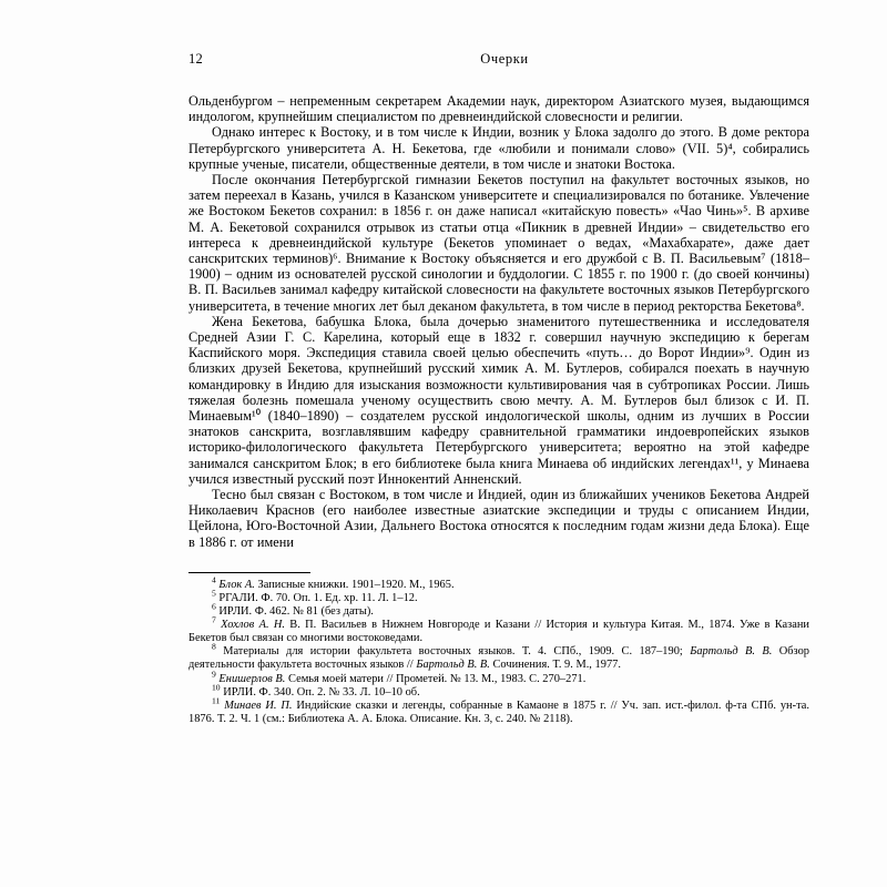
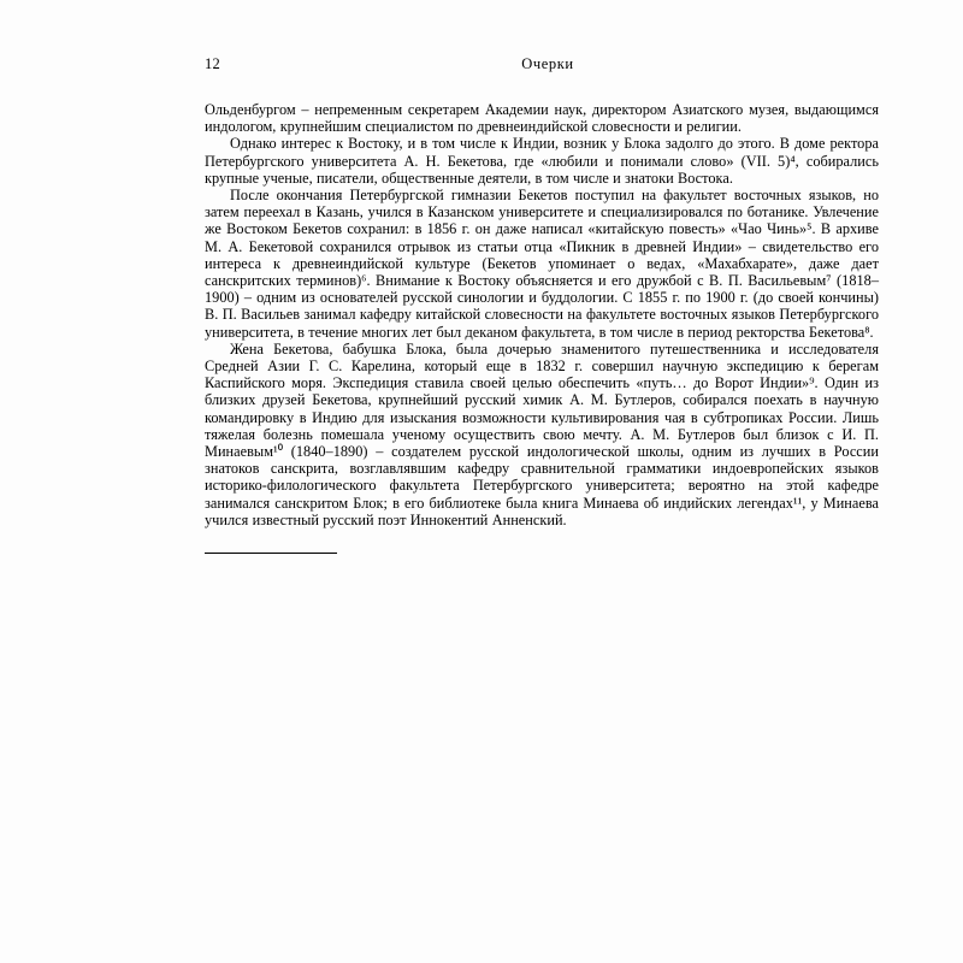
  12
  Очерки
  Ольденбургом – непременным секретарем Академии наук, директором Азиатского музея, выдающимся индологом, крупнейшим специалистом по древнеиндийской словесности и религии.
  Однако интерес к Востоку, и в том числе к Индии, возник у Блока задолго до этого. В доме ректора Петербургского университета А. Н. Бекетова, где «любили и понимали слово» (VII. 5)⁴, собирались крупные ученые, писатели, общественные деятели, в том числе и знатоки Востока.
  После окончания Петербургской гимназии Бекетов поступил на факультет восточных языков, но затем переехал в Казань, учился в Казанском университете и специализировался по ботанике. Увлечение же Востоком Бекетов сохранил: в 1856 г. он даже написал «китайскую повесть» «Чао Чинь»⁵. В архиве М. А. Бекетовой сохранился отрывок из статьи отца «Пикник в древней Индии» – свидетельство его интереса к древнеиндийской культуре (Бекетов упоминает о ведах, «Махабхарате», даже дает санскритских терминов)⁶. Внимание к Востоку объясняется и его дружбой с В. П. Васильевым⁷ (1818–1900) – одним из основателей русской синологии и буддологии. С 1855 г. по 1900 г. (до своей кончины) В. П. Васильев занимал кафедру китайской словесности на факультете восточных языков Петербургского университета, в течение многих лет был деканом факультета, в том числе в период ректорства Бекетова⁸.
  Жена Бекетова, бабушка Блока, была дочерью знаменитого путешественника и исследователя Средней Азии Г. С. Карелина, который еще в 1832 г. совершил научную экспедицию к берегам Каспийского моря. Экспедиция ставила своей целью обеспечить «путь… до Ворот Индии»⁹. Один из близких друзей Бекетова, крупнейший русский химик А. М. Бутлеров, собирался поехать в научную командировку в Индию для изыскания возможности культивирования чая в субтропиках России. Лишь тяжелая болезнь помешала ученому осуществить свою мечту. А. М. Бутлеров был близок с И. П. Минаевым¹⁰ (1840–1890) – создателем русской индологической школы, одним из лучших в России знатоков санскрита, возглавлявшим кафедру сравнительной грамматики индоевропейских языков историко-филологического факультета Петербургского университета; вероятно на этой кафедре занимался санскритом Блок; в его библиотеке была книга Минаева об индийских легендах¹¹, у Минаева учился известный русский поэт Иннокентий Анненский.
- Тесно был связан с Востоком, в том числе и Индией, один из ближайших учеников Бекетова Андрей Николаевич Краснов (его наиболее известные азиатские экспедиции и труды с описанием Индии, Цейлона, Юго-Восточной Азии, Дальнего Востока относятся к последним годам жизни деда Блока). Еще в 1886 г. от имени
- 4 Блок А. Записные книжки. 1901–1920. М., 1965.
- 5 РГАЛИ. Ф. 70. Оп. 1. Ед. хр. 11. Л. 1–12.
- 6 ИРЛИ. Ф. 462. № 81 (без даты).
- 7 Хохлов А. Н. В. П. Васильев в Нижнем Новгороде и Казани // История и культура Китая. М., 1874. Уже в Казани Бекетов был связан со многими востоковедами.
- 8 Материалы для истории факультета восточных языков. Т. 4. СПб., 1909. С. 187–190; Бартольд В. В. Обзор деятельности факультета восточных языков // Бартольд В. В. Сочинения. Т. 9. М., 1977.
- 9 Енишерлов В. Семья моей матери // Прометей. № 13. М., 1983. С. 270–271.
- 10 ИРЛИ. Ф. 340. Оп. 2. № 33. Л. 10–10 об.
- 11 Минаев И. П. Индийские сказки и легенды, собранные в Камаоне в 1875 г. // Уч. зап. ист.-филол. ф-та СПб. ун-та. 1876. Т. 2. Ч. 1 (см.: Библиотека А. А. Блока. Описание. Кн. 3, с. 240. № 2118).
